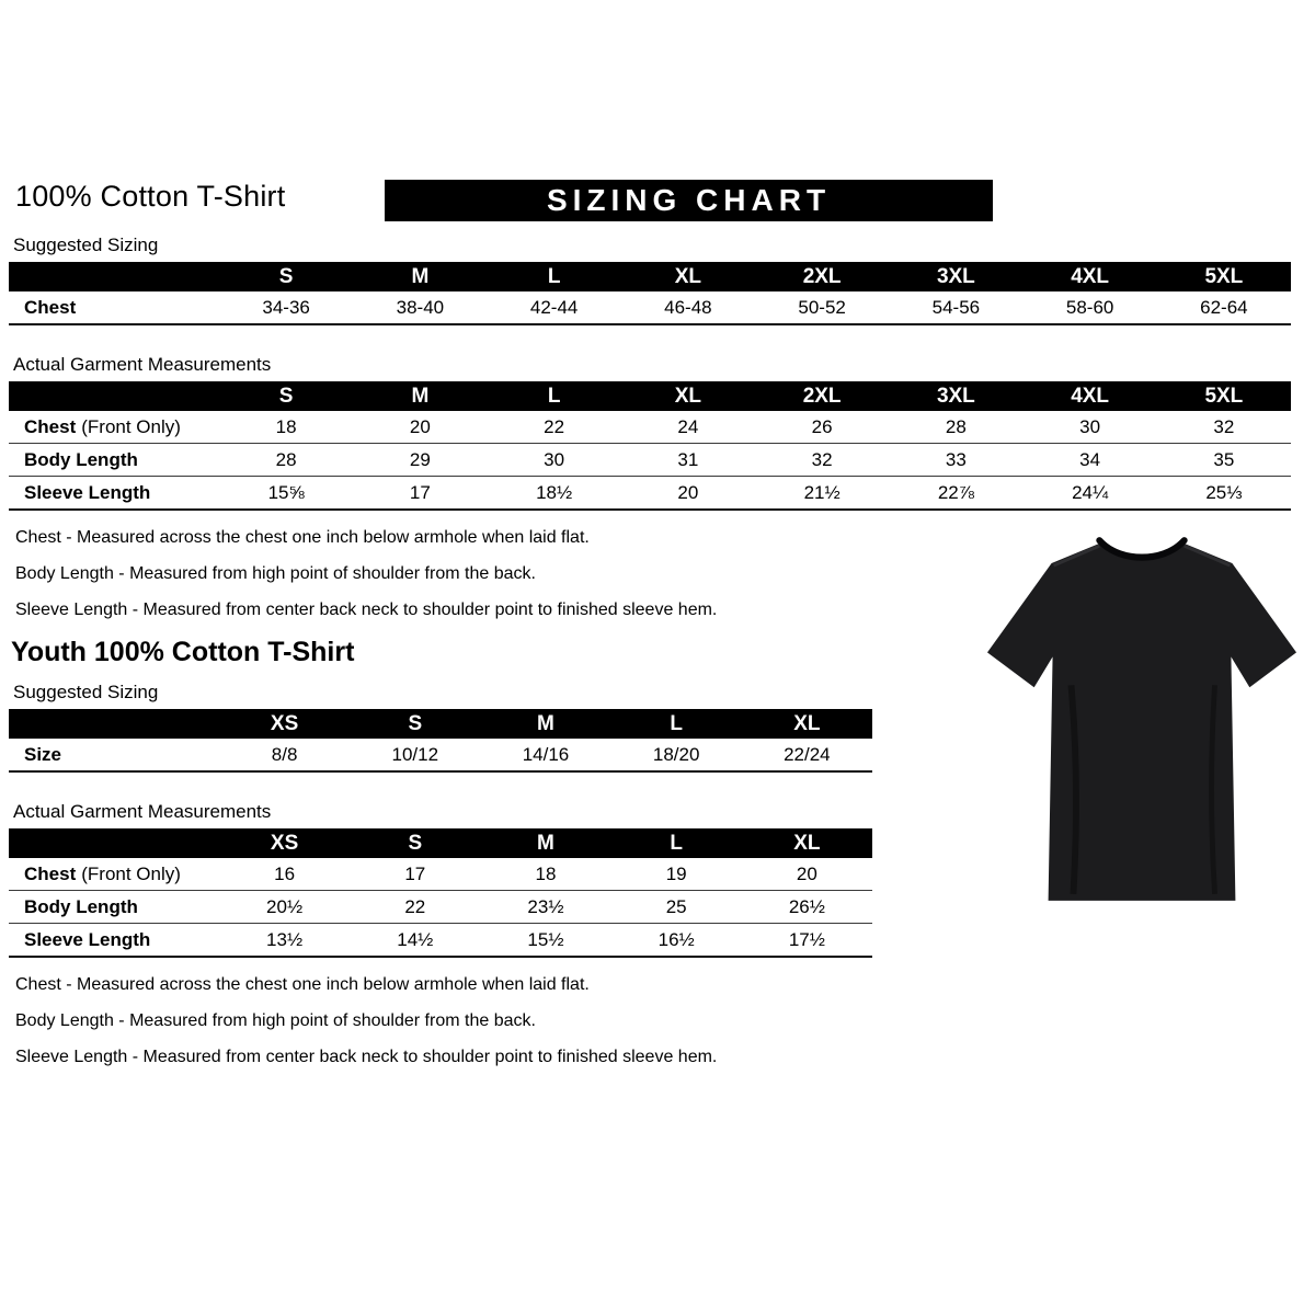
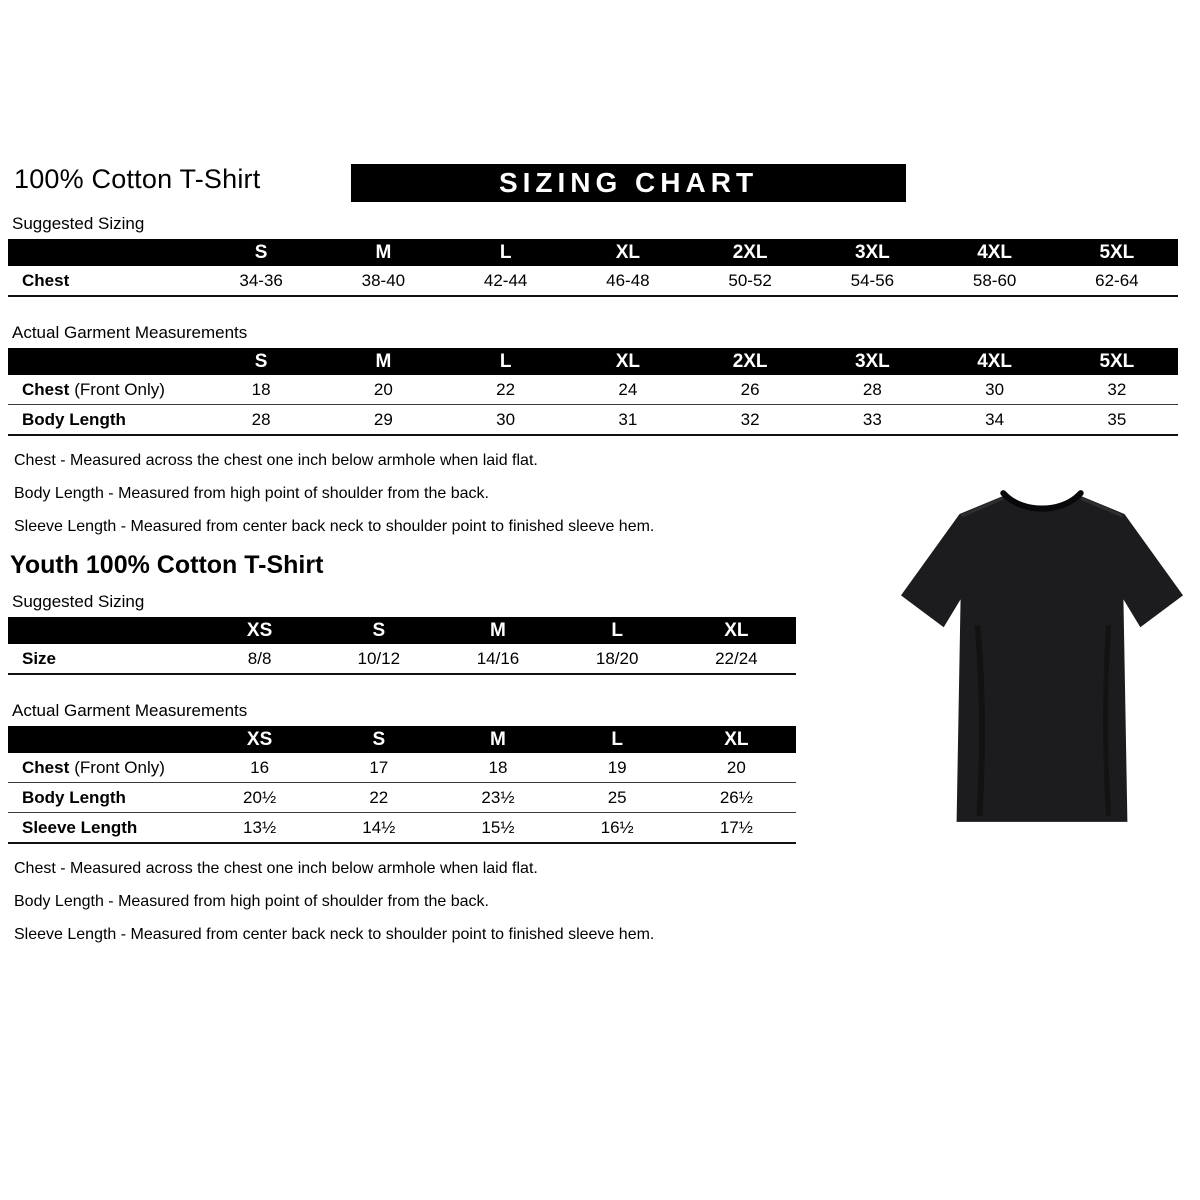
  100% Cotton T-Shirt
  SIZING CHART
  Suggested Sizing
  	S	M	L	XL	2XL	3XL	4XL	5XL
  Chest	34-36	38-40	42-44	46-48	50-52	54-56	58-60	62-64
  Actual Garment Measurements
  	S	M	L	XL	2XL	3XL	4XL	5XL
  Chest (Front Only)	18	20	22	24	26	28	30	32
  Body Length	28	29	30	31	32	33	34	35
- Sleeve Length	15⅝	17	18½	20	21½	22⅞	24¼	25⅓
  Chest - Measured across the chest one inch below armhole when laid flat.
  Body Length - Measured from high point of shoulder from the back.
  Sleeve Length - Measured from center back neck to shoulder point to finished sleeve hem.
  Youth 100% Cotton T-Shirt
  Suggested Sizing
  	XS	S	M	L	XL
  Size	8/8	10/12	14/16	18/20	22/24
  Actual Garment Measurements
  	XS	S	M	L	XL
  Chest (Front Only)	16	17	18	19	20
  Body Length	20½	22	23½	25	26½
  Sleeve Length	13½	14½	15½	16½	17½
  Chest - Measured across the chest one inch below armhole when laid flat.
  Body Length - Measured from high point of shoulder from the back.
  Sleeve Length - Measured from center back neck to shoulder point to finished sleeve hem.
